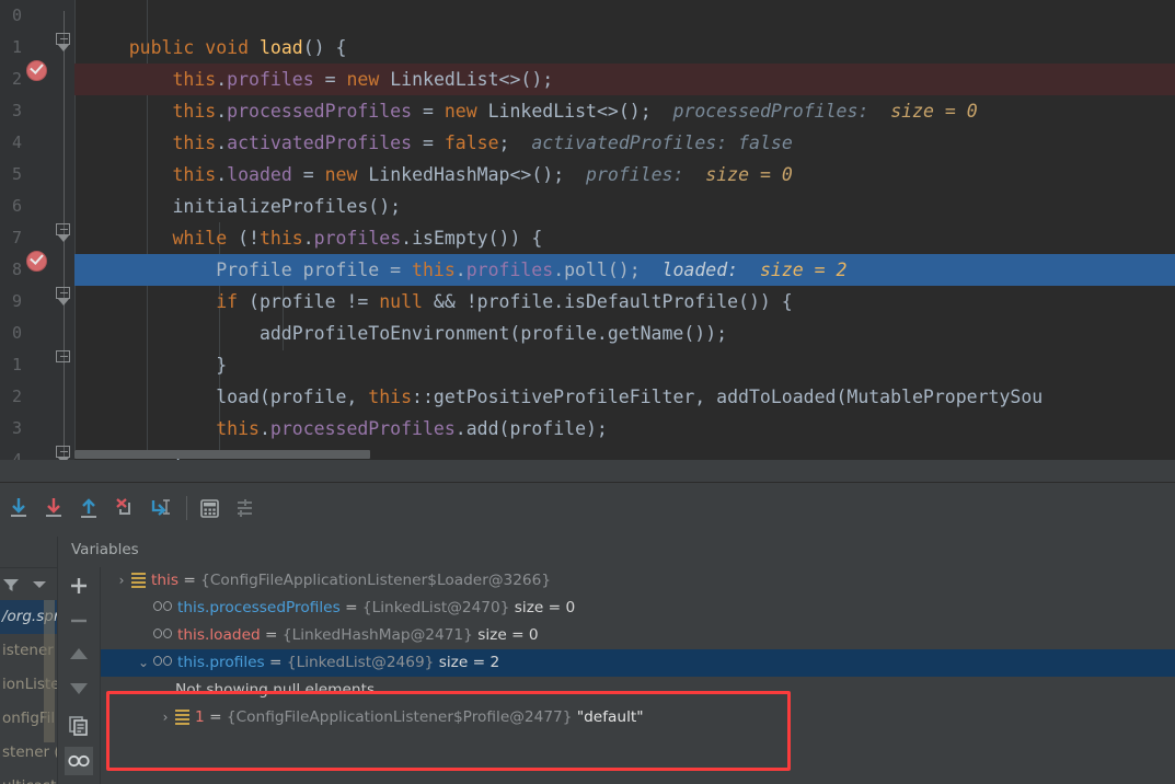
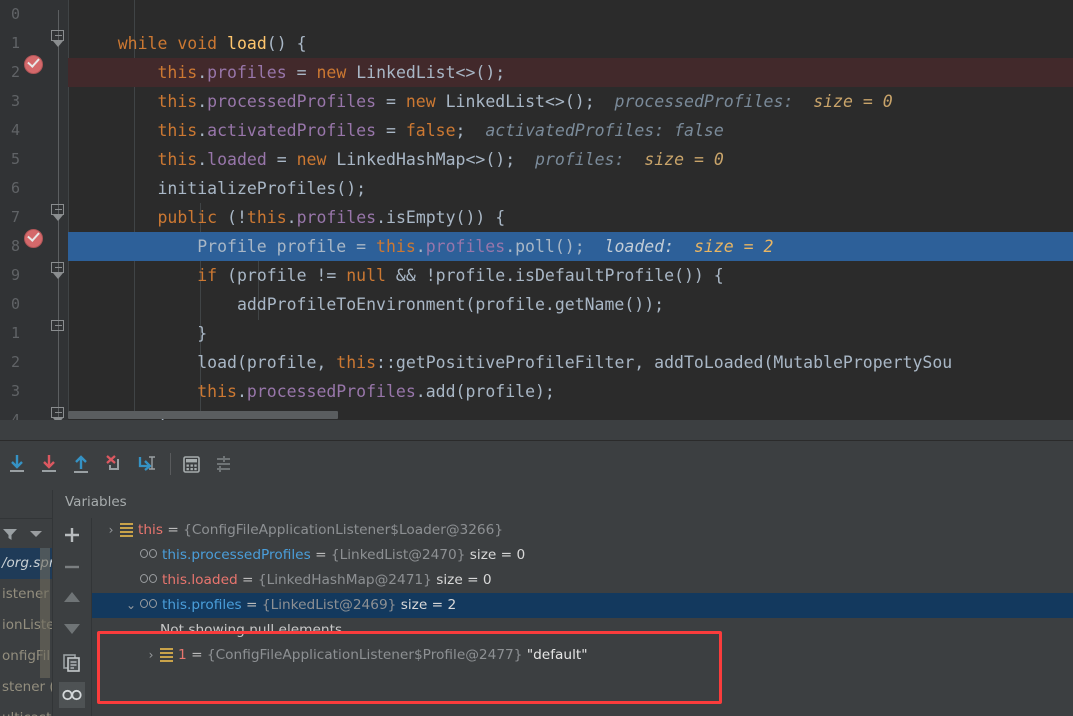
  0
  1
  2
  3
  4
  5
  6
  7
  8
  9
  0
  1
  2
  3
- public void load() {
+ while void load() {
  this.profiles = new LinkedList<>();
  this.processedProfiles = new LinkedList<>(); processedProfiles: size = 0
  this.activatedProfiles = false; activatedProfiles: false
  this.loaded = new LinkedHashMap<>(); profiles: size = 0
  initializeProfiles();
- while (!this.profiles.isEmpty()) {
+ public (!this.profiles.isEmpty()) {
  Profile profile = this.profiles.poll(); loaded: size = 2
  if (profile != null && !profile.isDefaultProfile()) {
  addProfileToEnvironment(profile.getName());
  }
  load(profile, this::getPositiveProfileFilter, addToLoaded(MutablePropertySou
  this.processedProfiles.add(profile);
  Variables
  /org.spr
  istener
  ionListe
  onfigFil
  stener (
  › this = {ConfigFileApplicationListener$Loader@3266}
  this.processedProfiles = {LinkedList@2470} size = 0
  this.loaded = {LinkedHashMap@2471} size = 0
  ⌄ this.profiles = {LinkedList@2469} size = 2
  Not showing null elements
  › 1 = {ConfigFileApplicationListener$Profile@2477} "default"
